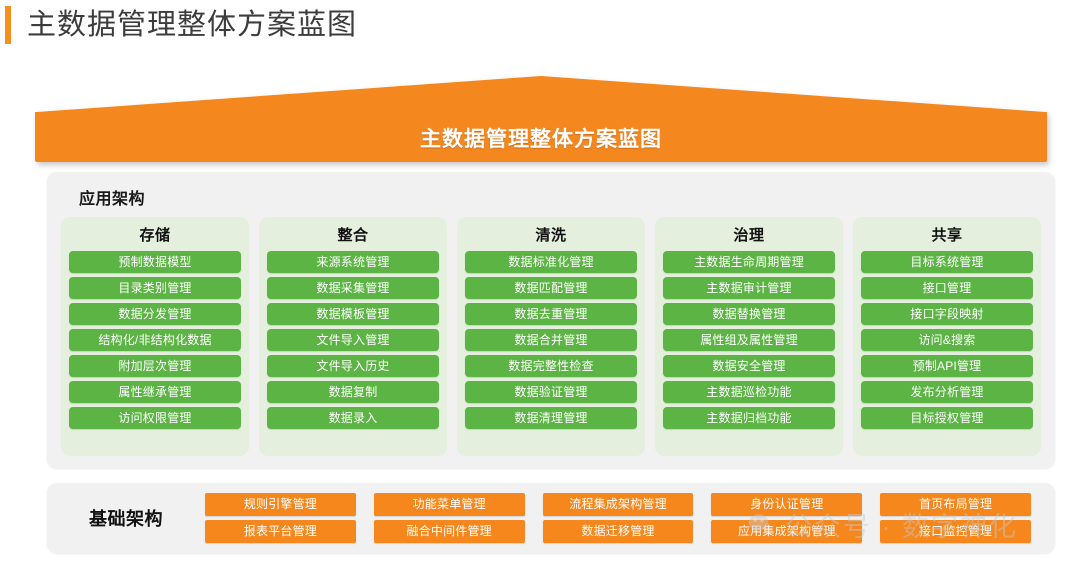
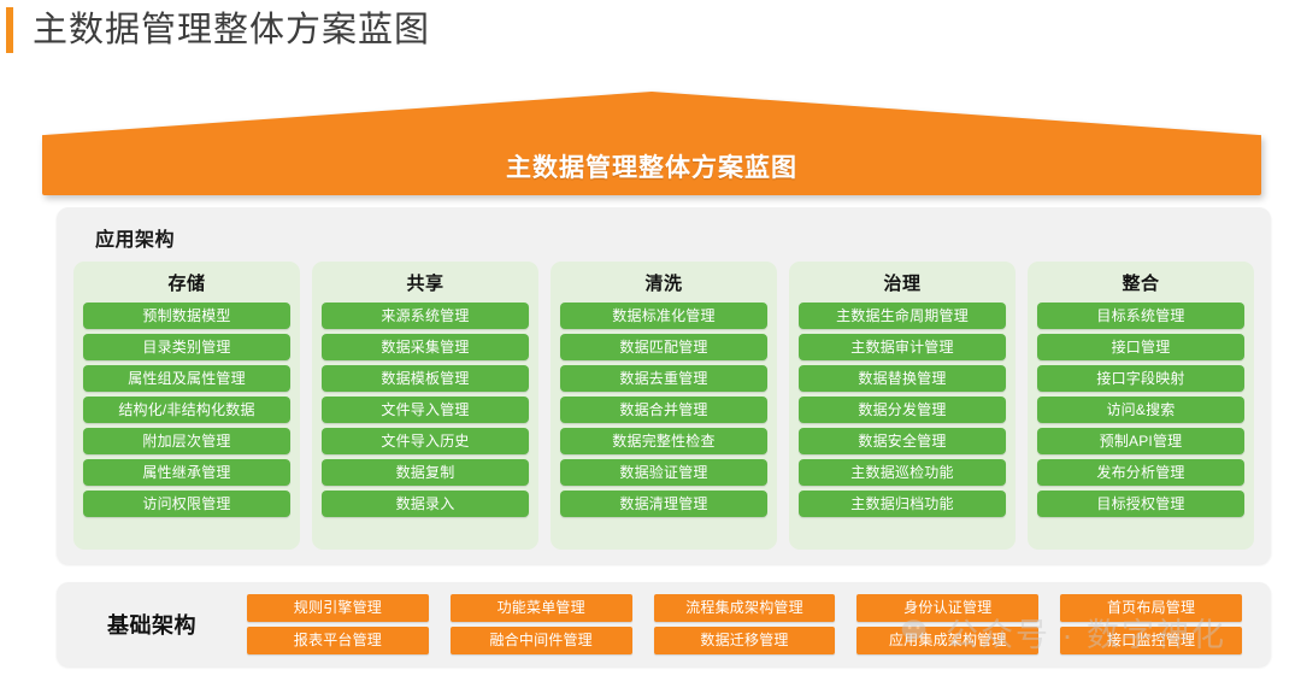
  主数据管理整体方案蓝图
  主数据管理整体方案蓝图
  应用架构
  存储
  预制数据模型
  目录类别管理
- 数据分发管理
+ 属性组及属性管理
  结构化/非结构化数据
  附加层次管理
  属性继承管理
  访问权限管理
- 整合
+ 共享
  来源系统管理
  数据采集管理
  数据模板管理
  文件导入管理
  文件导入历史
  数据复制
  数据录入
  清洗
  数据标准化管理
  数据匹配管理
  数据去重管理
  数据合并管理
  数据完整性检查
  数据验证管理
  数据清理管理
  治理
  主数据生命周期管理
  主数据审计管理
  数据替换管理
- 属性组及属性管理
+ 数据分发管理
  数据安全管理
  主数据巡检功能
  主数据归档功能
- 共享
+ 整合
  目标系统管理
  接口管理
  接口字段映射
  访问&搜索
  预制API管理
  发布分析管理
  目标授权管理
  基础架构
  规则引擎管理
  报表平台管理
  功能菜单管理
  融合中间件管理
  流程集成架构管理
  数据迁移管理
  身份认证管理
  应用集成架构管理
  首页布局管理
  接口监控管理
  公众号 · 数字神化
